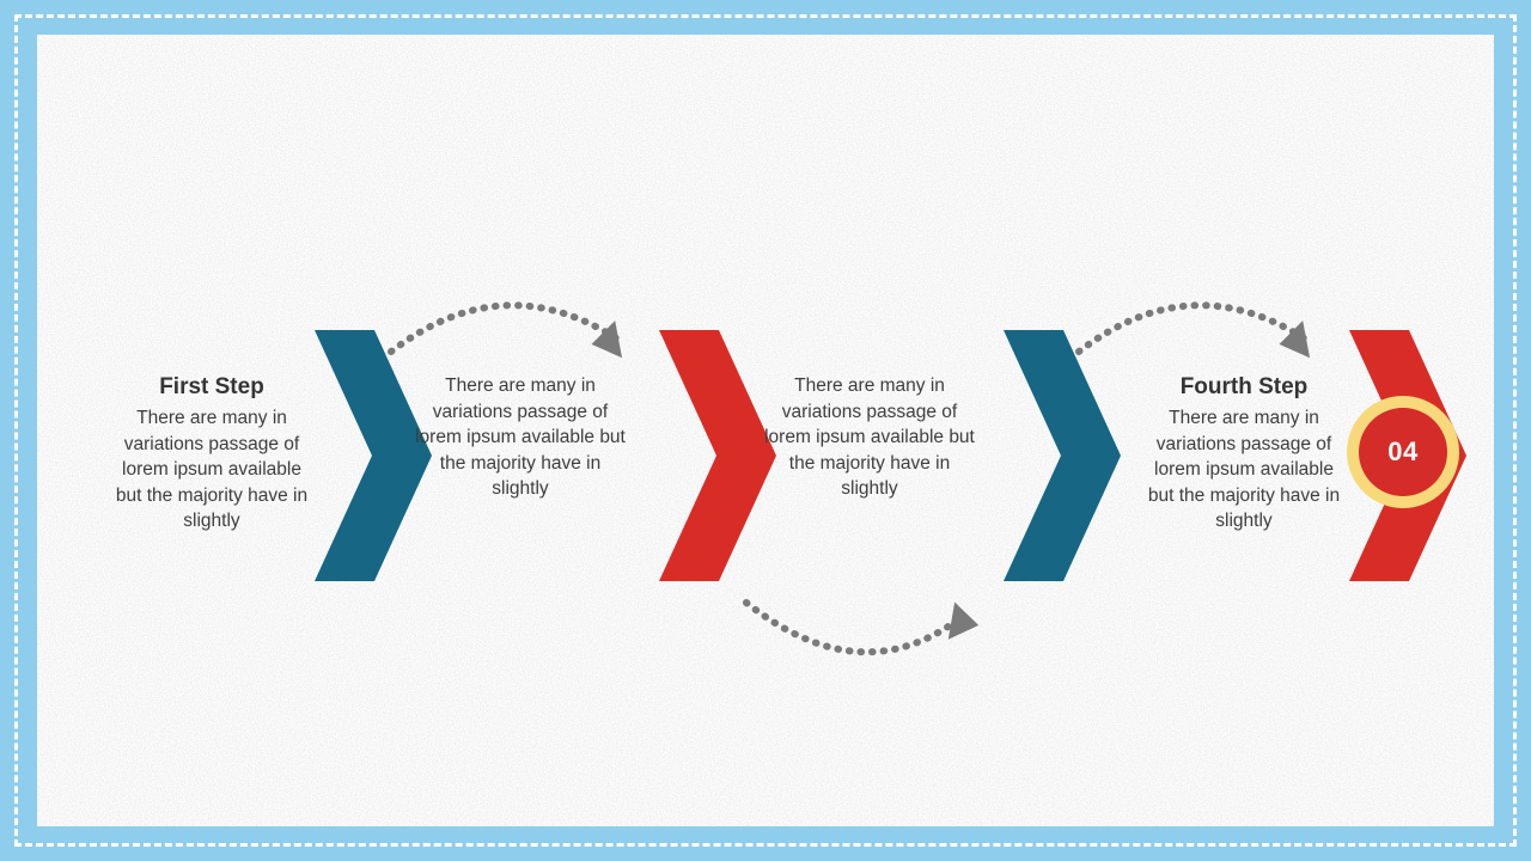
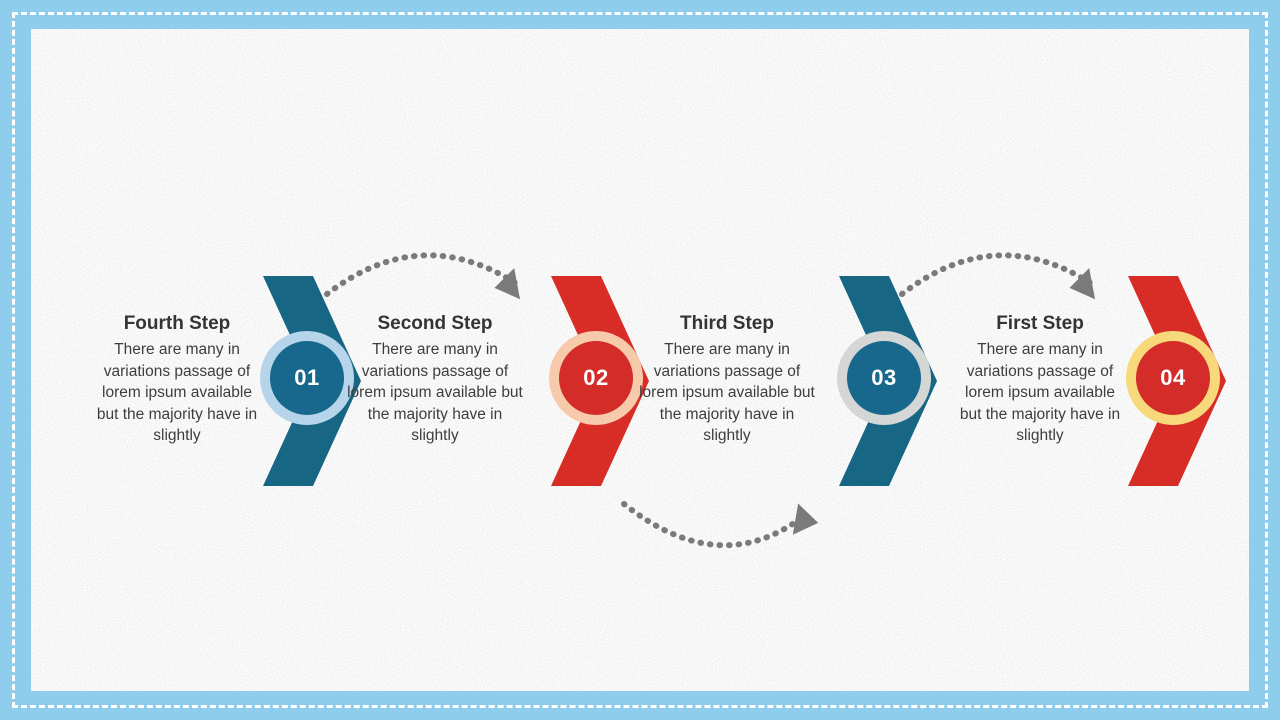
+ 01
- First Step
+ Fourth Step
  There are many in variations passage of lorem ipsum available but the majority have in slightly
+ 02
+ Second Step
  There are many in variations passage of lorem ipsum available but the majority have in slightly
+ 03
+ Third Step
  There are many in variations passage of lorem ipsum available but the majority have in slightly
  04
- Fourth Step
+ First Step
  There are many in variations passage of lorem ipsum available but the majority have in slightly
